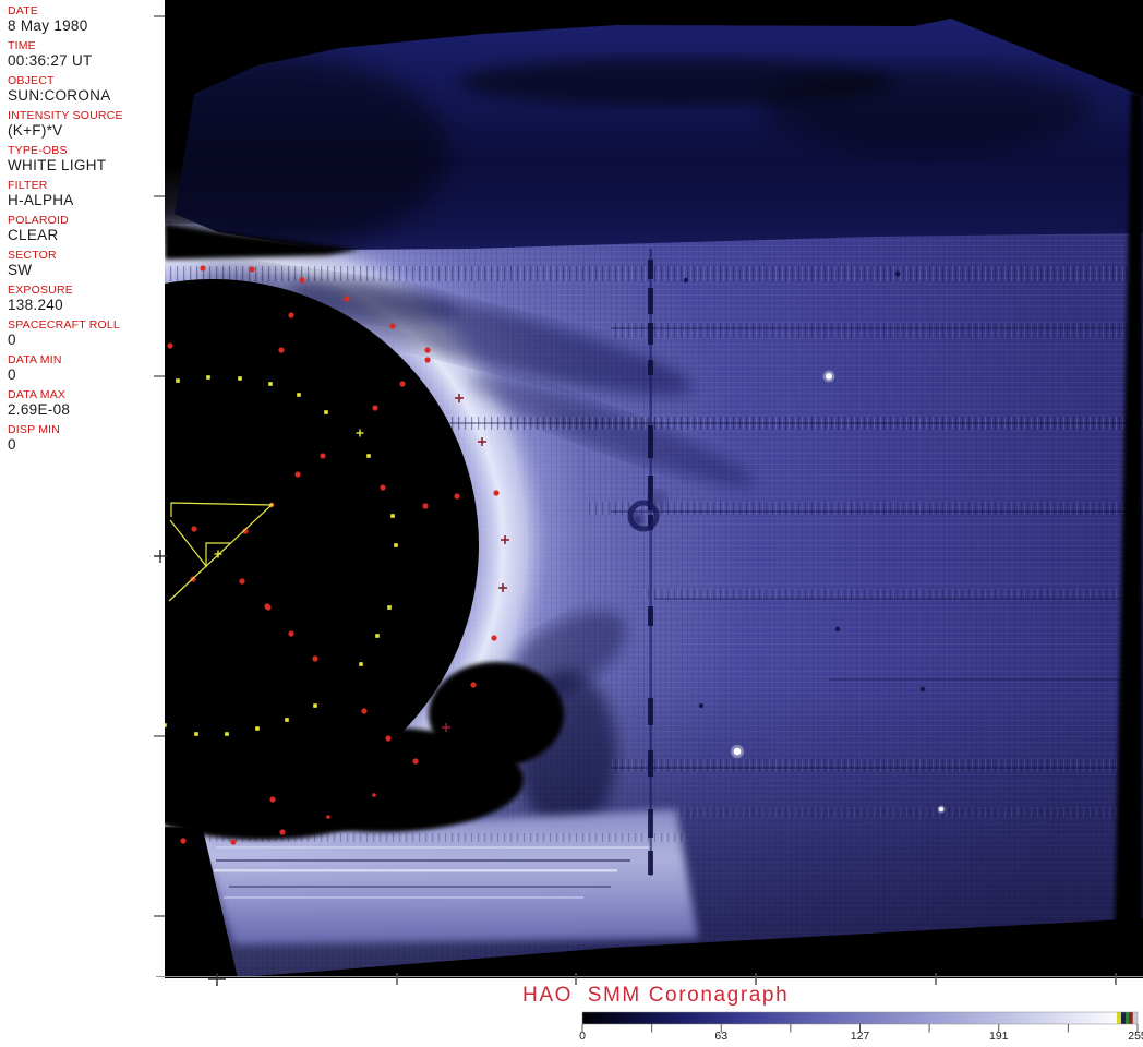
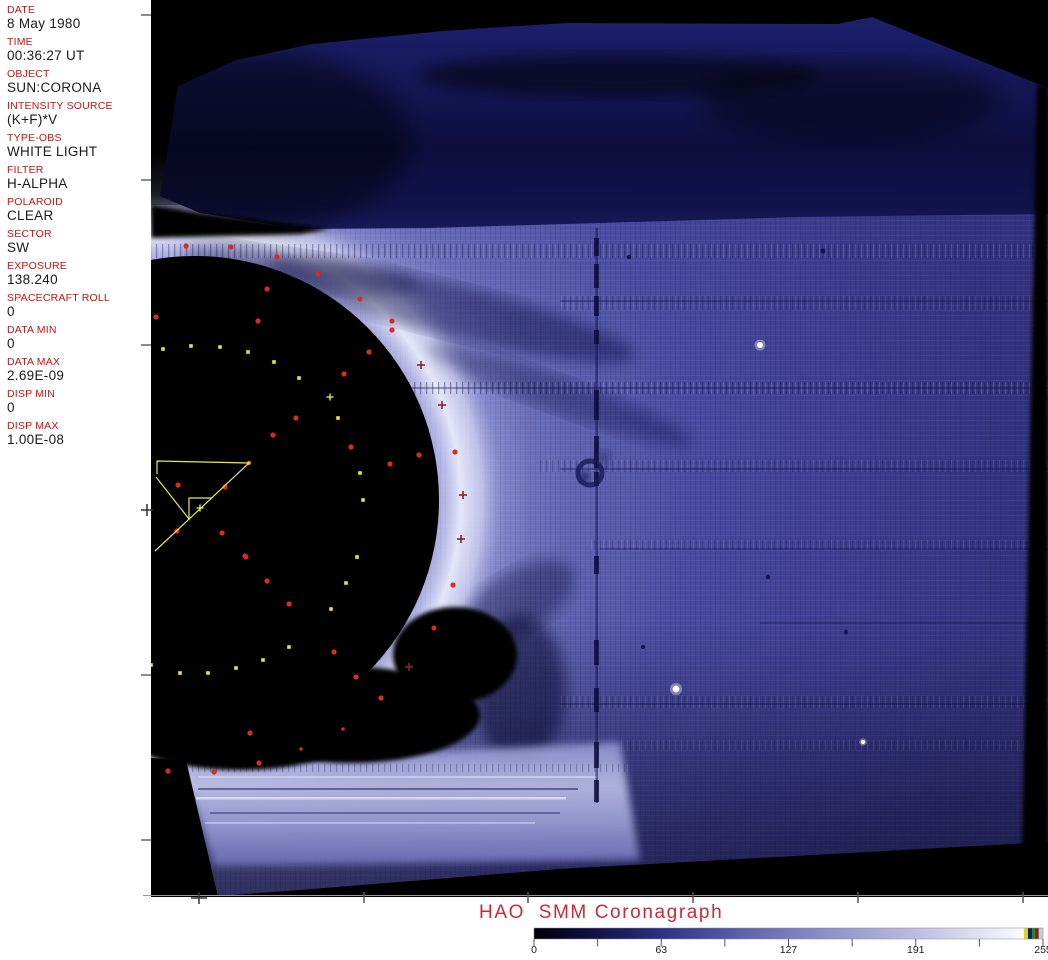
  DATE
  8 May 1980
  TIME
  00:36:27 UT
  OBJECT
  SUN:CORONA
  INTENSITY SOURCE
  (K+F)*V
  TYPE-OBS
  WHITE LIGHT
  FILTER
  H-ALPHA
  POLAROID
  CLEAR
  SECTOR
  SW
  EXPOSURE
  138.240
  SPACECRAFT ROLL
  0
  DATA MIN
  0
  DATA MAX
- 2.69E-08
+ 2.69E-09
  DISP MIN
  0
+ DISP MAX
+ 1.00E-08
  HAO SMM Coronagraph
  0
  63
  127
  191
